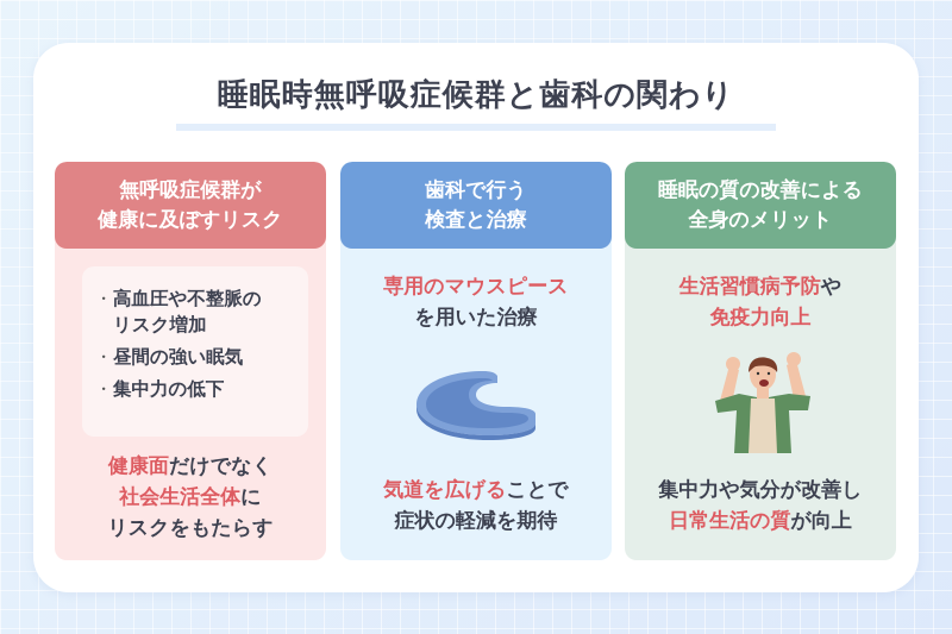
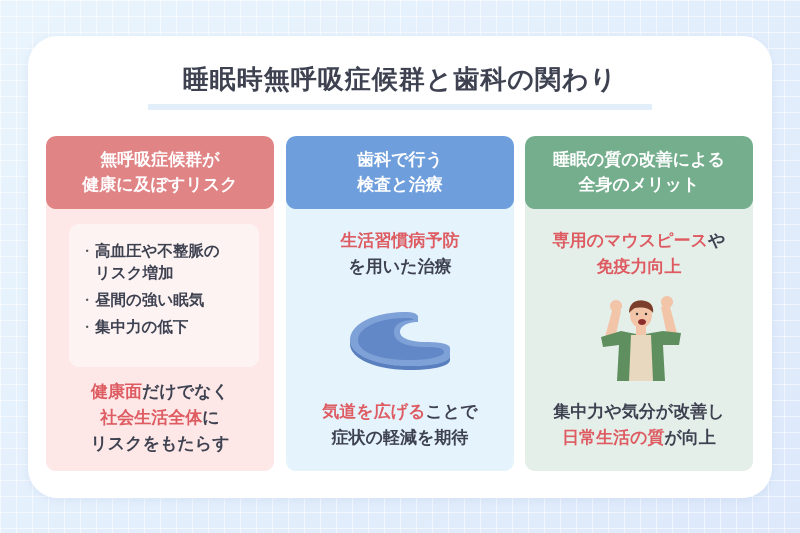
  睡眠時無呼吸症候群と歯科の関わり
  無呼吸症候群が
  健康に及ぼすリスク
  ・
  高血圧や不整脈の
  リスク増加
  ・
  昼間の強い眠気
  ・
  集中力の低下
  健康面だけでなく
  社会生活全体に
  リスクをもたらす
  歯科で行う
  検査と治療
- 専用のマウスピース
+ 生活習慣病予防
  を用いた治療
  気道を広げることで
  症状の軽減を期待
  睡眠の質の改善による
  全身のメリット
- 生活習慣病予防や
+ 専用のマウスピースや
  免疫力向上
  集中力や気分が改善し
  日常生活の質が向上
